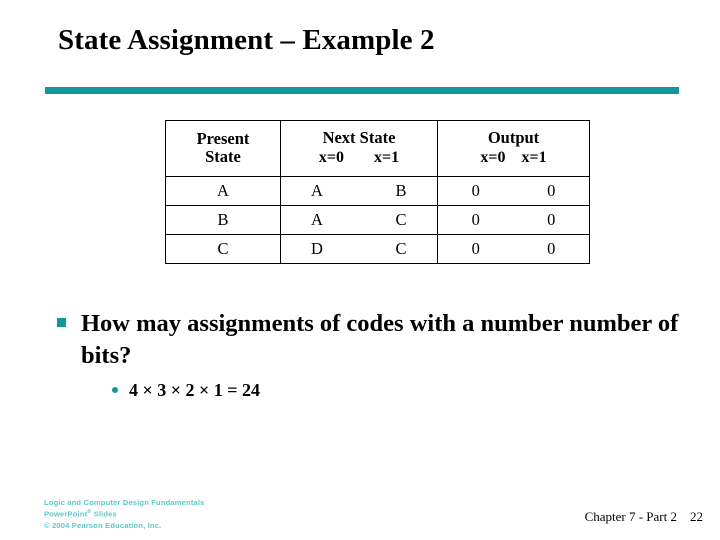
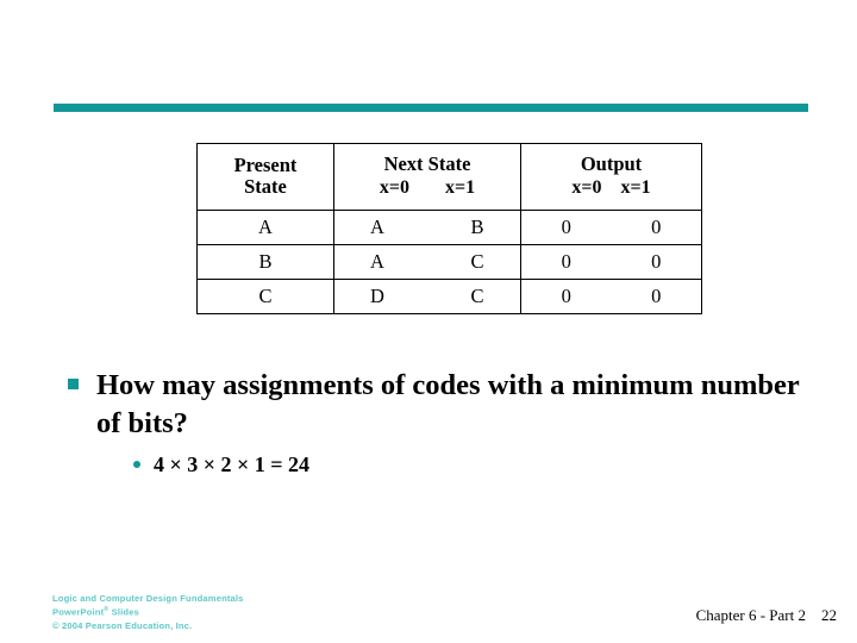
- State Assignment – Example 2
  Present State	Next State x=0 x=1	Output x=0 x=1
  A	A B	0 0
  B	A C	0 0
  C	D C	0 0
- How may assignments of codes with a number number of bits?
+ How may assignments of codes with a minimum number of bits?
  4 × 3 × 2 × 1 = 24
  Logic and Computer Design Fundamentals
  PowerPoint Slides
  © 2004 Pearson Education, Inc.
- Chapter 7 - Part 2 22
+ Chapter 6 - Part 2 22
